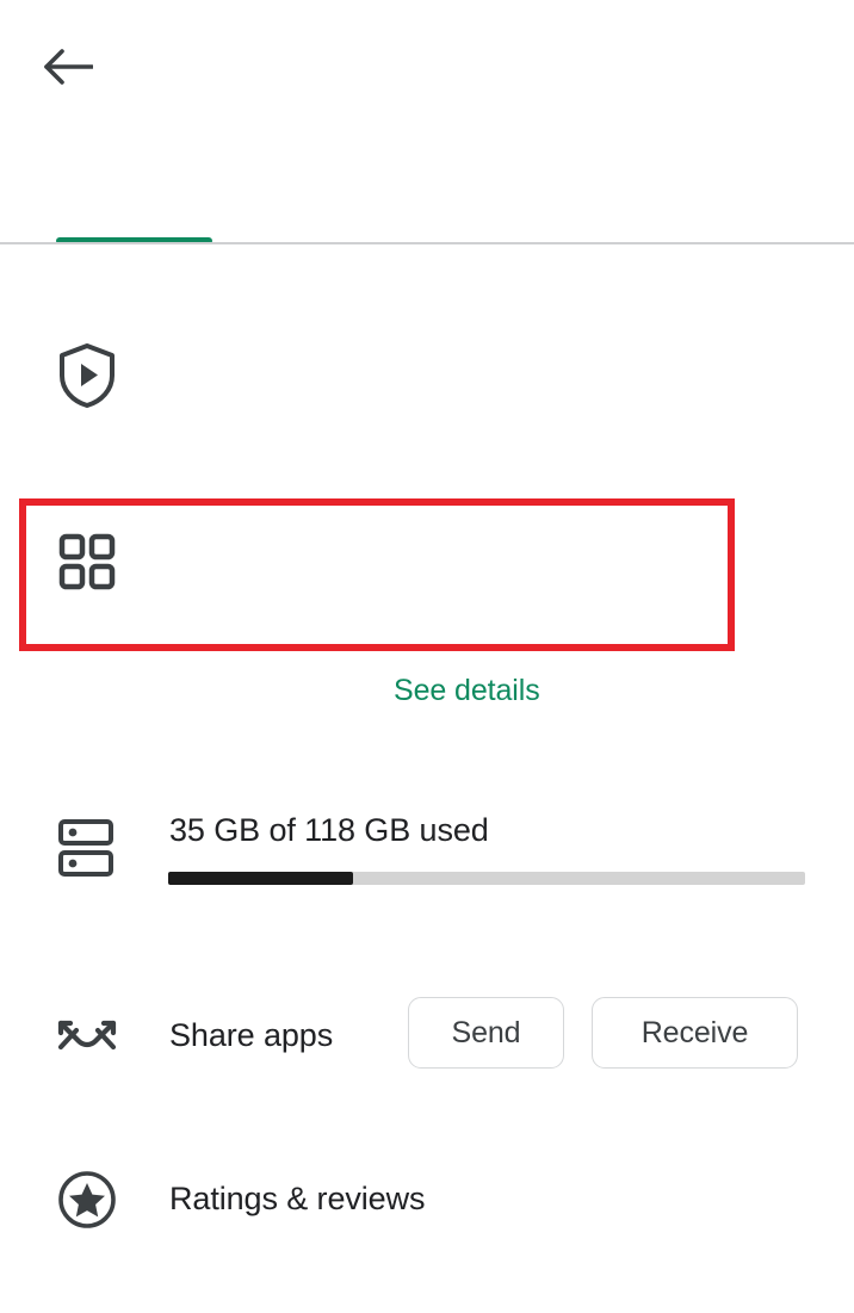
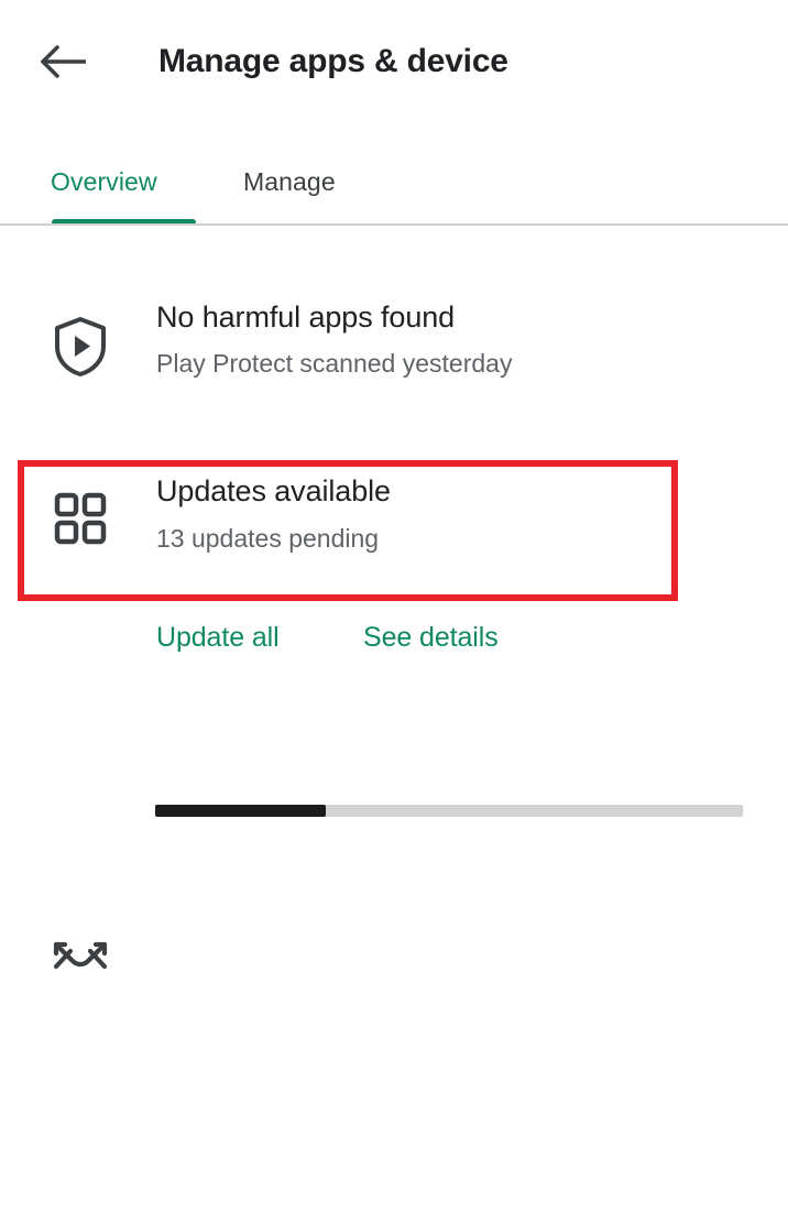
+ Manage apps & device
+ Overview
+ Manage
+ No harmful apps found
+ Play Protect scanned yesterday
+ Updates available
+ 13 updates pending
+ Update all
  See details
- 35 GB of 118 GB used
- Share apps
- Send
- Receive
- Ratings & reviews
